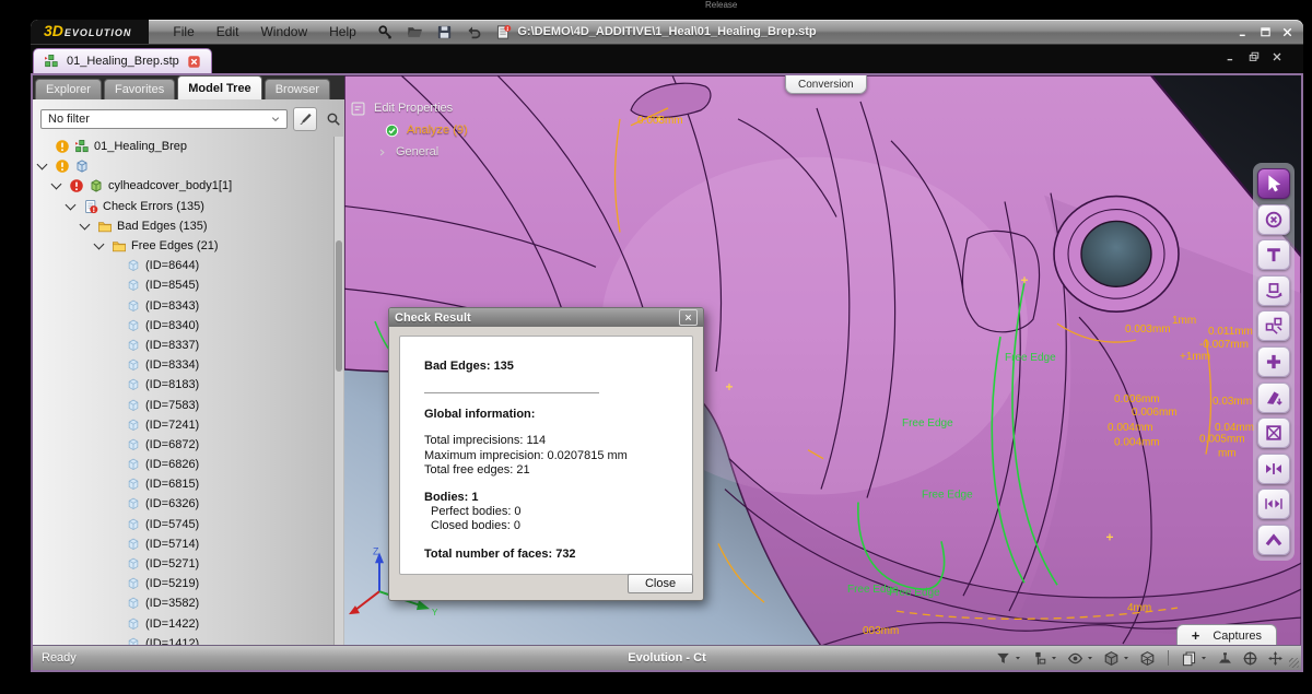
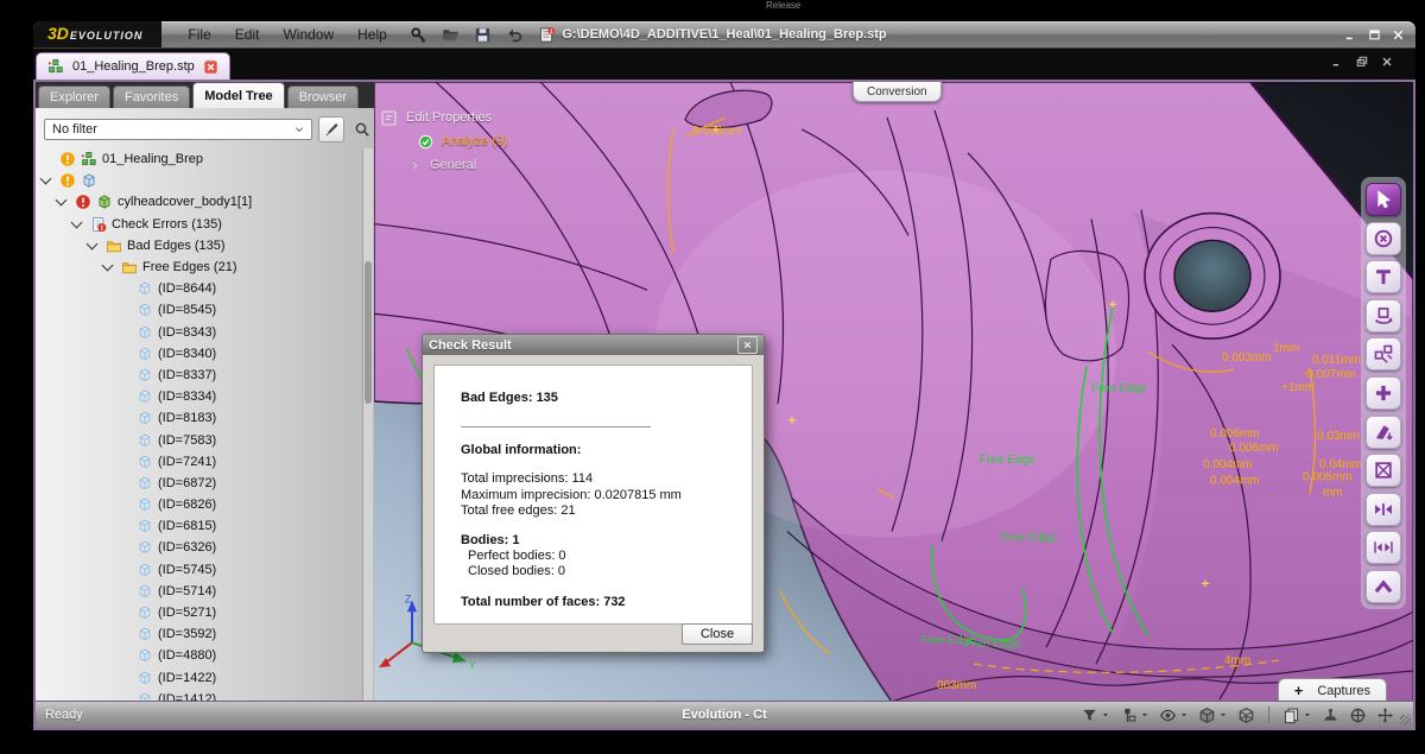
  Release
  3D
  EVOLUTION
  File
  Edit
  Window
  Help
  G:\DEMO\4D_ADDITIVE\1_Heal\01_Healing_Brep.stp
  01_Healing_Brep.stp
  Explorer
  Favorites
  Model Tree
  Browser
  No filter
  01_Healing_Brep
  cylheadcover_body1[1]
  Check Errors (135)
  Bad Edges (135)
  Free Edges (21)
  (ID=8644)
  (ID=8545)
  (ID=8343)
  (ID=8340)
  (ID=8337)
  (ID=8334)
  (ID=8183)
  (ID=7583)
  (ID=7241)
  (ID=6872)
  (ID=6826)
  (ID=6815)
  (ID=6326)
  (ID=5745)
  (ID=5714)
  (ID=5271)
- (ID=5219)
+ (ID=3592)
- (ID=3582)
+ (ID=4880)
  (ID=1422)
  (ID=1412)
  Z
  Y
  0.003mm
  0.003mm
  0.011mm
  -0.007mm
  +1mm
  1mm
  0.006mm
  0.006mm
  0.004mm
  0.004mm
  0.03mm
  0.04mm
  0.005mm
  mm
  4mm
  003mm
  Free Edge
  Free Edge
  Free Edge
  Free Edge
  Free Edge
  Conversion
  Edit Properties
  Analyze (9)
  General
  +
  Captures
  Check Result
  Bad Edges: 135
  Global information:
  Total imprecisions: 114
  Maximum imprecision: 0.0207815 mm
  Total free edges: 21
  Bodies: 1
  Perfect bodies: 0
  Closed bodies: 0
  Total number of faces: 732
  Close
  Ready
  Evolution - Ct
